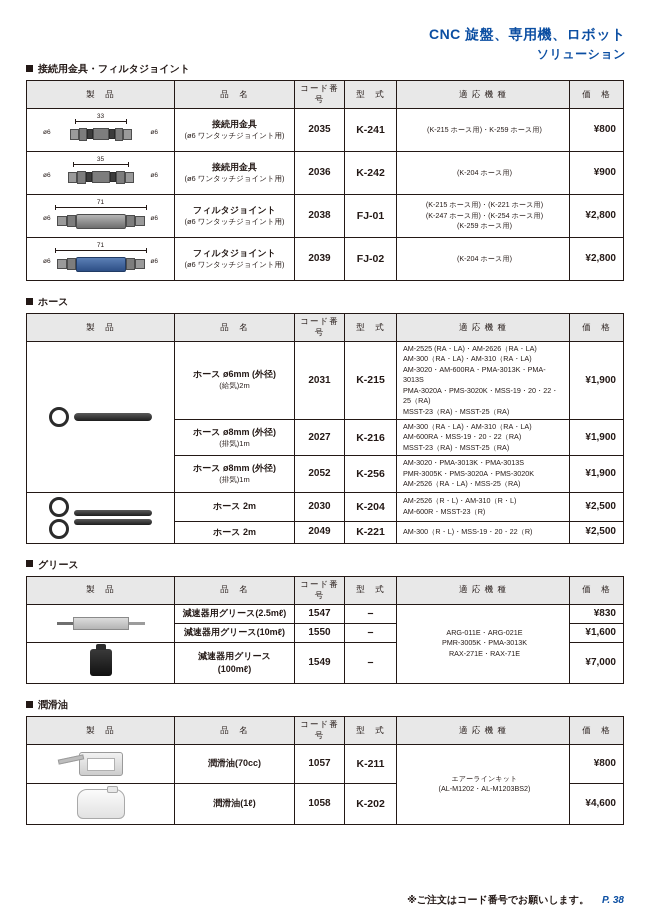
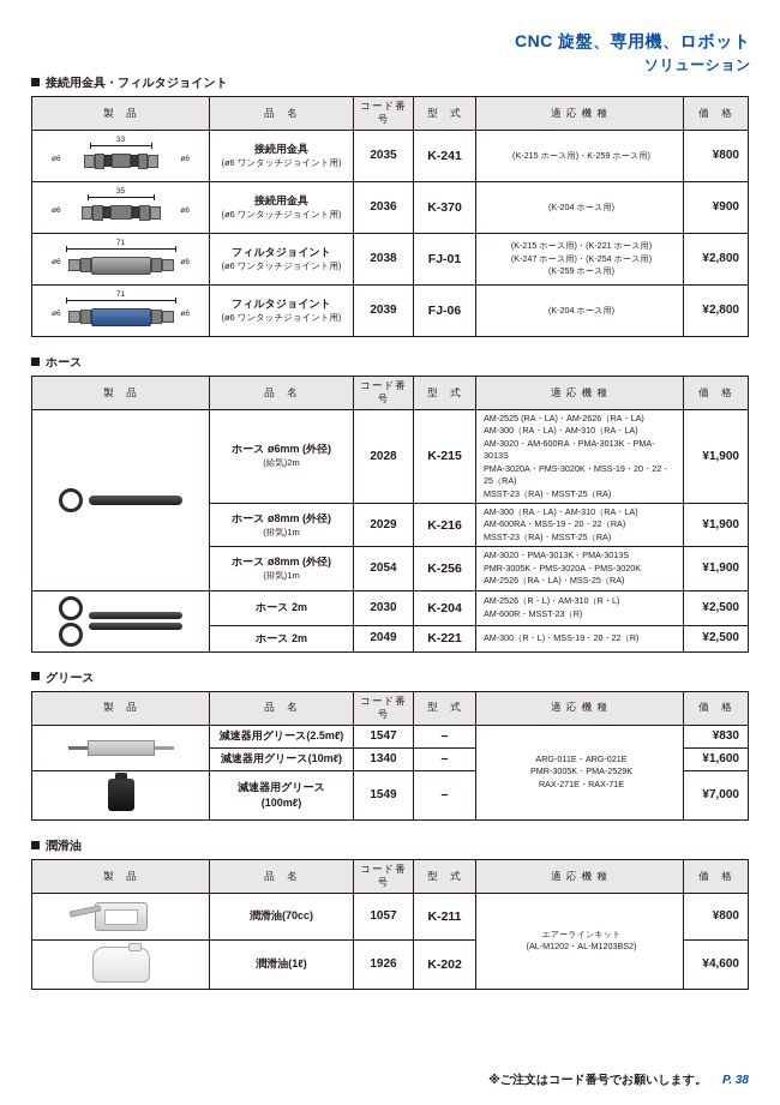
  CNC 旋盤、専用機、ロボット
  ソリューション
  接続用金具・フィルタジョイント
  製 品	品 名	コード番号	型 式	適 応 機 種	価 格
  	接続用金具 (ø6 ワンタッチジョイント用)	2035	K-241	(K-215 ホース用)・K-259 ホース用)	¥800
- 	接続用金具 (ø6 ワンタッチジョイント用)	2036	K-242	(K-204 ホース用)	¥900
+ 	接続用金具 (ø6 ワンタッチジョイント用)	2036	K-370	(K-204 ホース用)	¥900
  	フィルタジョイント (ø6 ワンタッチジョイント用)	2038	FJ-01	(K-215 ホース用)・(K-221 ホース用) (K-247 ホース用)・(K-254 ホース用) (K-259 ホース用)	¥2,800
- 	フィルタジョイント (ø6 ワンタッチジョイント用)	2039	FJ-02	(K-204 ホース用)	¥2,800
+ 	フィルタジョイント (ø6 ワンタッチジョイント用)	2039	FJ-06	(K-204 ホース用)	¥2,800
  ホース
  製 品	品 名	コード番号	型 式	適 応 機 種	価 格
- 	ホース ø6mm (外径) (給気)2m	2031	K-215	AM-2525 (RA・LA)・AM-2626（RA・LA) AM-300（RA・LA)・AM-310（RA・LA) AM-3020・AM-600RA・PMA-3013K・PMA-3013S PMA-3020A・PMS-3020K・MSS-19・20・22・25（RA) MSST-23（RA)・MSST-25（RA)	¥1,900
+ 	ホース ø6mm (外径) (給気)2m	2028	K-215	AM-2525 (RA・LA)・AM-2626（RA・LA) AM-300（RA・LA)・AM-310（RA・LA) AM-3020・AM-600RA・PMA-3013K・PMA-3013S PMA-3020A・PMS-3020K・MSS-19・20・22・25（RA) MSST-23（RA)・MSST-25（RA)	¥1,900
- ホース ø8mm (外径) (排気)1m	2027	K-216	AM-300（RA・LA)・AM-310（RA・LA) AM-600RA・MSS-19・20・22（RA) MSST-23（RA)・MSST-25（RA)	¥1,900
+ ホース ø8mm (外径) (排気)1m	2029	K-216	AM-300（RA・LA)・AM-310（RA・LA) AM-600RA・MSS-19・20・22（RA) MSST-23（RA)・MSST-25（RA)	¥1,900
- ホース ø8mm (外径) (排気)1m	2052	K-256	AM-3020・PMA-3013K・PMA-3013S PMR-3005K・PMS-3020A・PMS-3020K AM-2526（RA・LA)・MSS-25（RA)	¥1,900
+ ホース ø8mm (外径) (排気)1m	2054	K-256	AM-3020・PMA-3013K・PMA-3013S PMR-3005K・PMS-3020A・PMS-3020K AM-2526（RA・LA)・MSS-25（RA)	¥1,900
  	ホース 2m	2030	K-204	AM-2526（R・L)・AM-310（R・L) AM-600R・MSST-23（R)	¥2,500
  ホース 2m	2049	K-221	AM-300（R・L)・MSS-19・20・22（R)	¥2,500
  グリース
  製 品	品 名	コード番号	型 式	適 応 機 種	価 格
- 	減速器用グリース(2.5mℓ)	1547	−	ARG-011E・ARG-021E PMR-3005K・PMA-3013K RAX-271E・RAX-71E	¥830
+ 	減速器用グリース(2.5mℓ)	1547	−	ARG-011E・ARG-021E PMR-3005K・PMA-2529K RAX-271E・RAX-71E	¥830
- 減速器用グリース(10mℓ)	1550	−	¥1,600
+ 減速器用グリース(10mℓ)	1340	−	¥1,600
  	減速器用グリース (100mℓ)	1549	−	¥7,000
  潤滑油
  製 品	品 名	コード番号	型 式	適 応 機 種	価 格
  	潤滑油(70cc)	1057	K-211	エアーラインキット (AL-M1202・AL-M1203BS2)	¥800
- 	潤滑油(1ℓ)	1058	K-202	¥4,600
+ 	潤滑油(1ℓ)	1926	K-202	¥4,600
  ※ご注文はコード番号でお願いします。 P. 38
